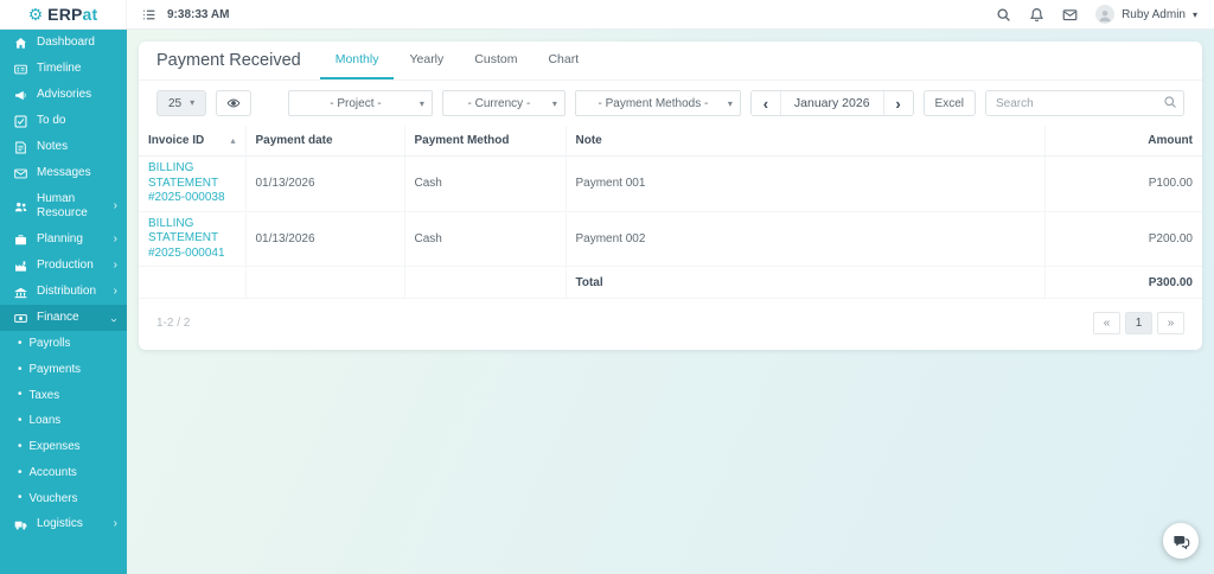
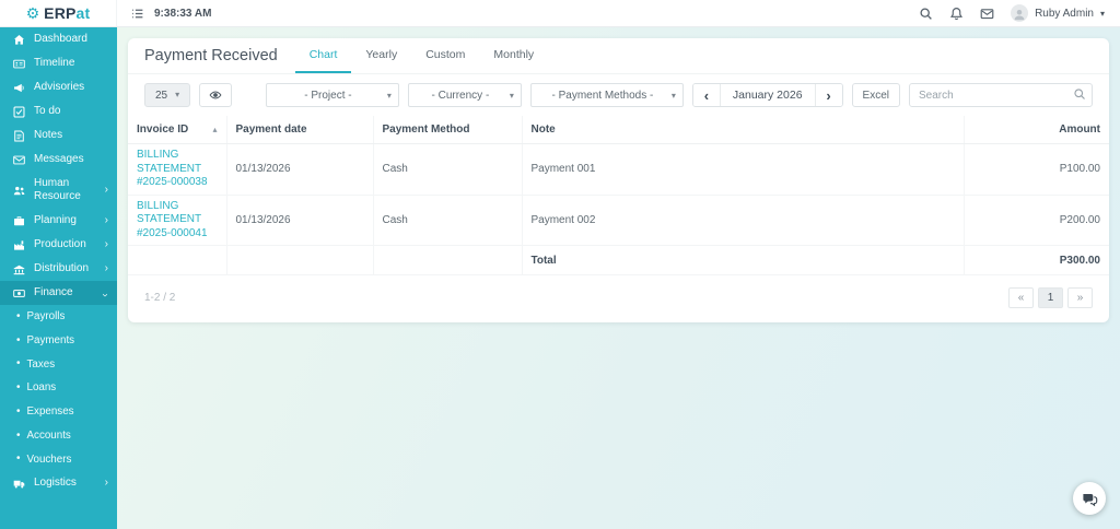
  ⚙
  ERPat
  9:38:33 AM
  Ruby Admin
  ▾
  Dashboard
  Timeline
  Advisories
  To do
  Notes
  Messages
  Human Resource
  ›
  Planning
  ›
  Production
  ›
  Distribution
  ›
  Finance
  •
  Payrolls
  •
  Payments
  •
  Taxes
  •
  Loans
  •
  Expenses
  •
  Accounts
  •
  Vouchers
  Logistics
  ›
  Payment Received
- Monthly
+ Chart
  Yearly
  Custom
- Chart
+ Monthly
  25
  ▾
  - Project -
  ▾
  - Currency -
  ▾
  - Payment Methods -
  ▾
  ‹
  January 2026
  ›
  Excel
  Search
  Invoice ID ▴	Payment date	Payment Method	Note	Amount
  BILLING STATEMENT #2025-000038	01/13/2026	Cash	Payment 001	P100.00
  BILLING STATEMENT #2025-000041	01/13/2026	Cash	Payment 002	P200.00
  			Total	P300.00
  1-2 / 2
  «
  1
  »
